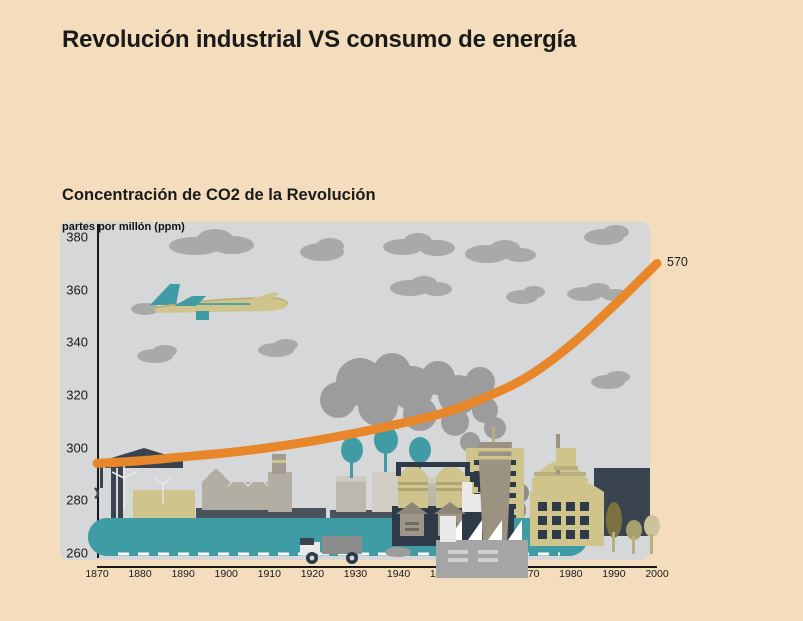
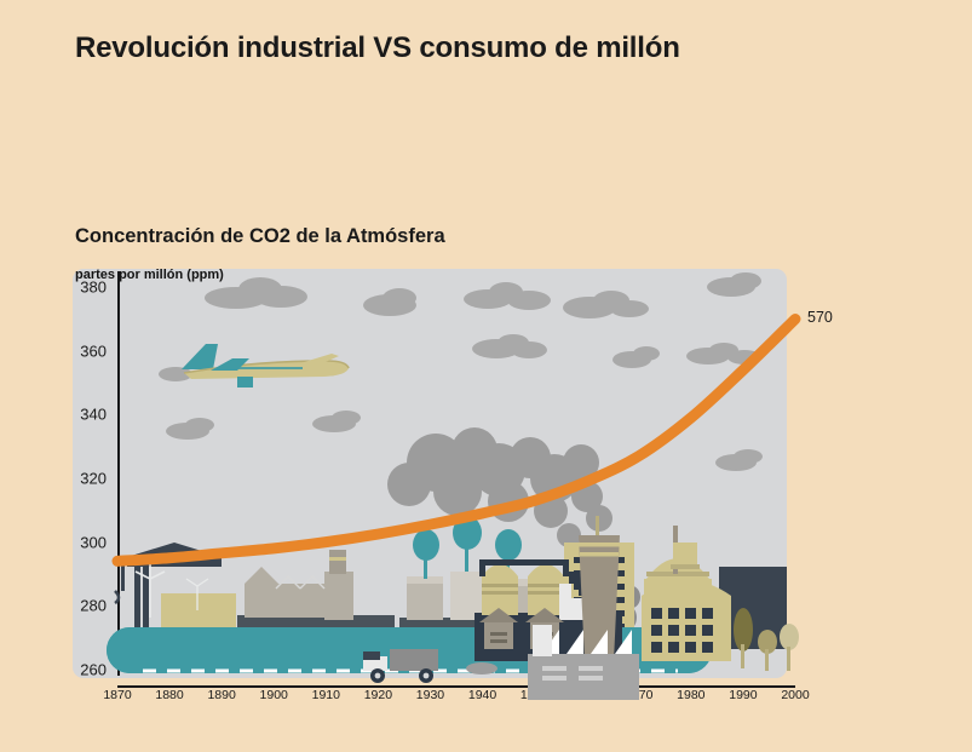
- Revolución industrial VS consumo de energía
+ Revolución industrial VS consumo de millón
- Concentración de CO2 de la Revolución
+ Concentración de CO2 de la Atmósfera
  partes por millón (ppm)
  260
  280
  300
  320
  340
  360
  380
  1870
  1880
  1890
  1900
  1910
  1920
  1930
  1940
  1980
  1990
  2000
  570
